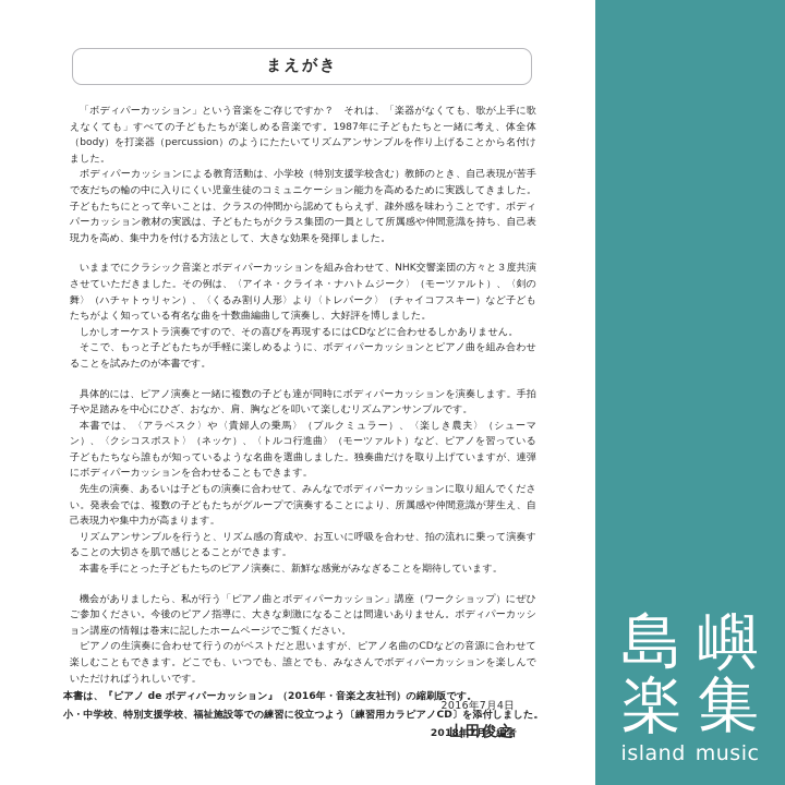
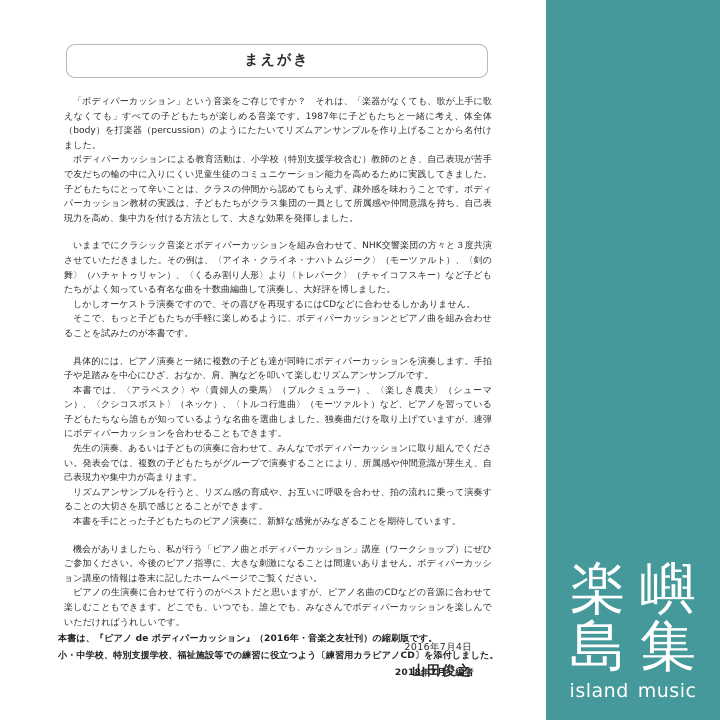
  まえがき
  「ボディパーカッション」という音楽をご存じですか？ それは、「楽器がなくても、歌が上手に歌えなくても」すべての子どもたちが楽しめる音楽です。1987年に子どもたちと一緒に考え、体全体（body）を打楽器（percussion）のようにたたいてリズムアンサンブルを作り上げることから名付けました。
  ボディパーカッションによる教育活動は、小学校（特別支援学校含む）教師のとき、自己表現が苦手で友だちの輪の中に入りにくい児童生徒のコミュニケーション能力を高めるために実践してきました。子どもたちにとって辛いことは、クラスの仲間から認めてもらえず、疎外感を味わうことです。ボディパーカッション教材の実践は、子どもたちがクラス集団の一員として所属感や仲間意識を持ち、自己表現力を高め、集中力を付ける方法として、大きな効果を発揮しました。
  いままでにクラシック音楽とボディパーカッションを組み合わせて、NHK交響楽団の方々と３度共演させていただきました。その例は、〈アイネ・クライネ・ナハトムジーク〉（モーツァルト）、〈剣の舞〉（ハチャトゥリャン）、〈くるみ割り人形〉より〈トレパーク〉（チャイコフスキー）など子どもたちがよく知っている有名な曲を十数曲編曲して演奏し、大好評を博しました。
  しかしオーケストラ演奏ですので、その喜びを再現するにはCDなどに合わせるしかありません。
  そこで、もっと子どもたちが手軽に楽しめるように、ボディパーカッションとピアノ曲を組み合わせることを試みたのが本書です。
  具体的には、ピアノ演奏と一緒に複数の子ども達が同時にボディパーカッションを演奏します。手拍子や足踏みを中心にひざ、おなか、肩、胸などを叩いて楽しむリズムアンサンブルです。
  本書では、〈アラベスク〉や〈貴婦人の乗馬〉（ブルクミュラー）、〈楽しき農夫〉（シューマン）、〈クシコスポスト〉（ネッケ）、〈トルコ行進曲〉（モーツァルト）など、ピアノを習っている子どもたちなら誰もが知っているような名曲を選曲しました。独奏曲だけを取り上げていますが、連弾にボディパーカッションを合わせることもできます。
  先生の演奏、あるいは子どもの演奏に合わせて、みんなでボディパーカッションに取り組んでください。発表会では、複数の子どもたちがグループで演奏することにより、所属感や仲間意識が芽生え、自己表現力や集中力が高まります。
  リズムアンサンブルを行うと、リズム感の育成や、お互いに呼吸を合わせ、拍の流れに乗って演奏することの大切さを肌で感じとることができます。
  本書を手にとった子どもたちのピアノ演奏に、新鮮な感覚がみなぎることを期待しています。
  機会がありましたら、私が行う「ピアノ曲とボディパーカッション」講座（ワークショップ）にぜひご参加ください。今後のピアノ指導に、大きな刺激になることは間違いありません。ボディパーカッション講座の情報は巻末に記したホームページでご覧ください。
  ピアノの生演奏に合わせて行うのがベストだと思いますが、ピアノ名曲のCDなどの音源に合わせて楽しむこともできます。どこでも、いつでも、誰とでも、みなさんでボディパーカッションを楽しんでいただければうれしいです。
  2016年7月4日
  山田俊之
  本書は、『ピアノ de ボディパーカッション』（2016年・音楽之友社刊）の縮刷版です。
  小・中学校、特別支援学校、福祉施設等での練習に役立つよう〔練習用カラピアノCD〕を添付しました。
  2018年7月 編者
- 島
+ 楽
  嶼
- 楽
+ 島
  集
  island music
